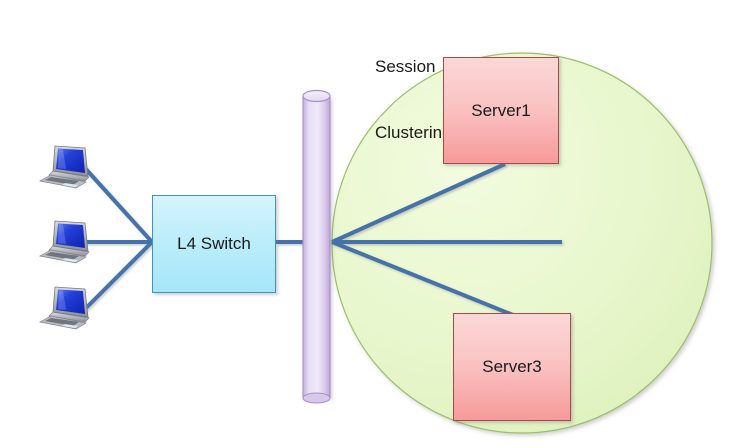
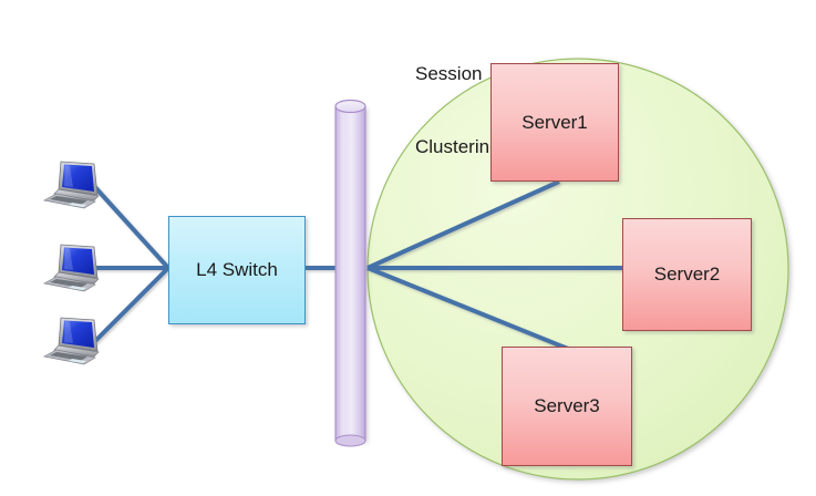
  Session
  Clusterin
  L4 Switch
  Server1
+ Server2
  Server3
